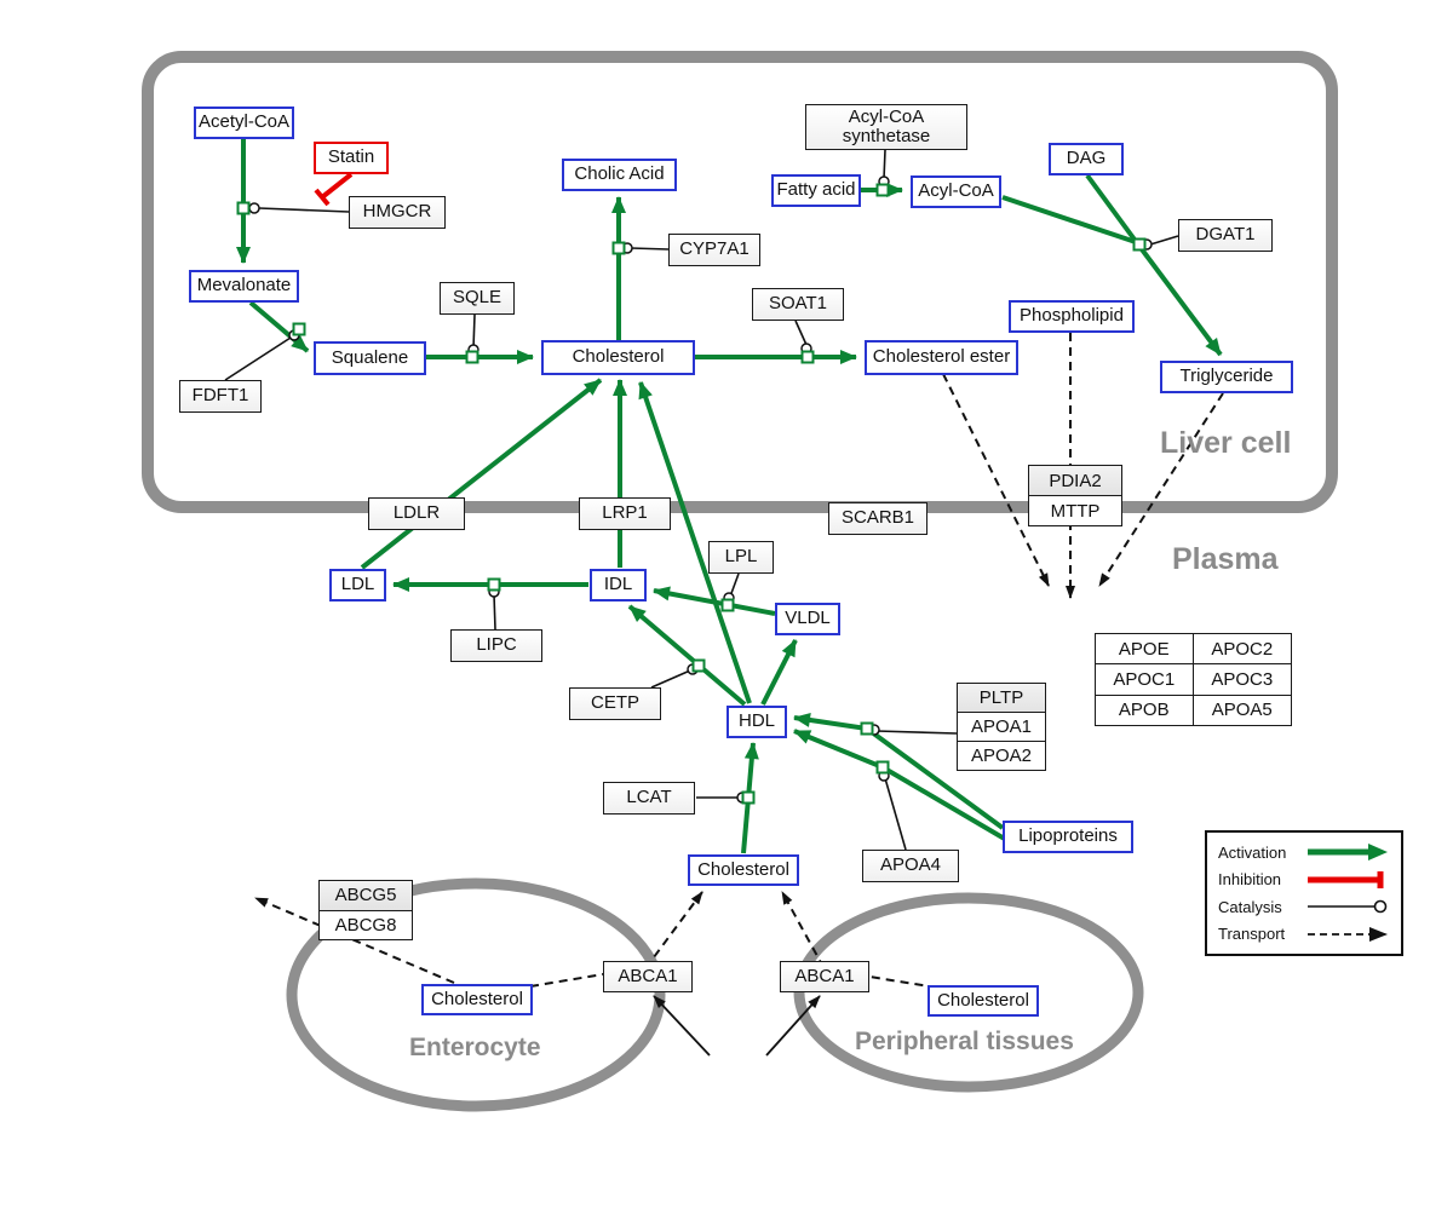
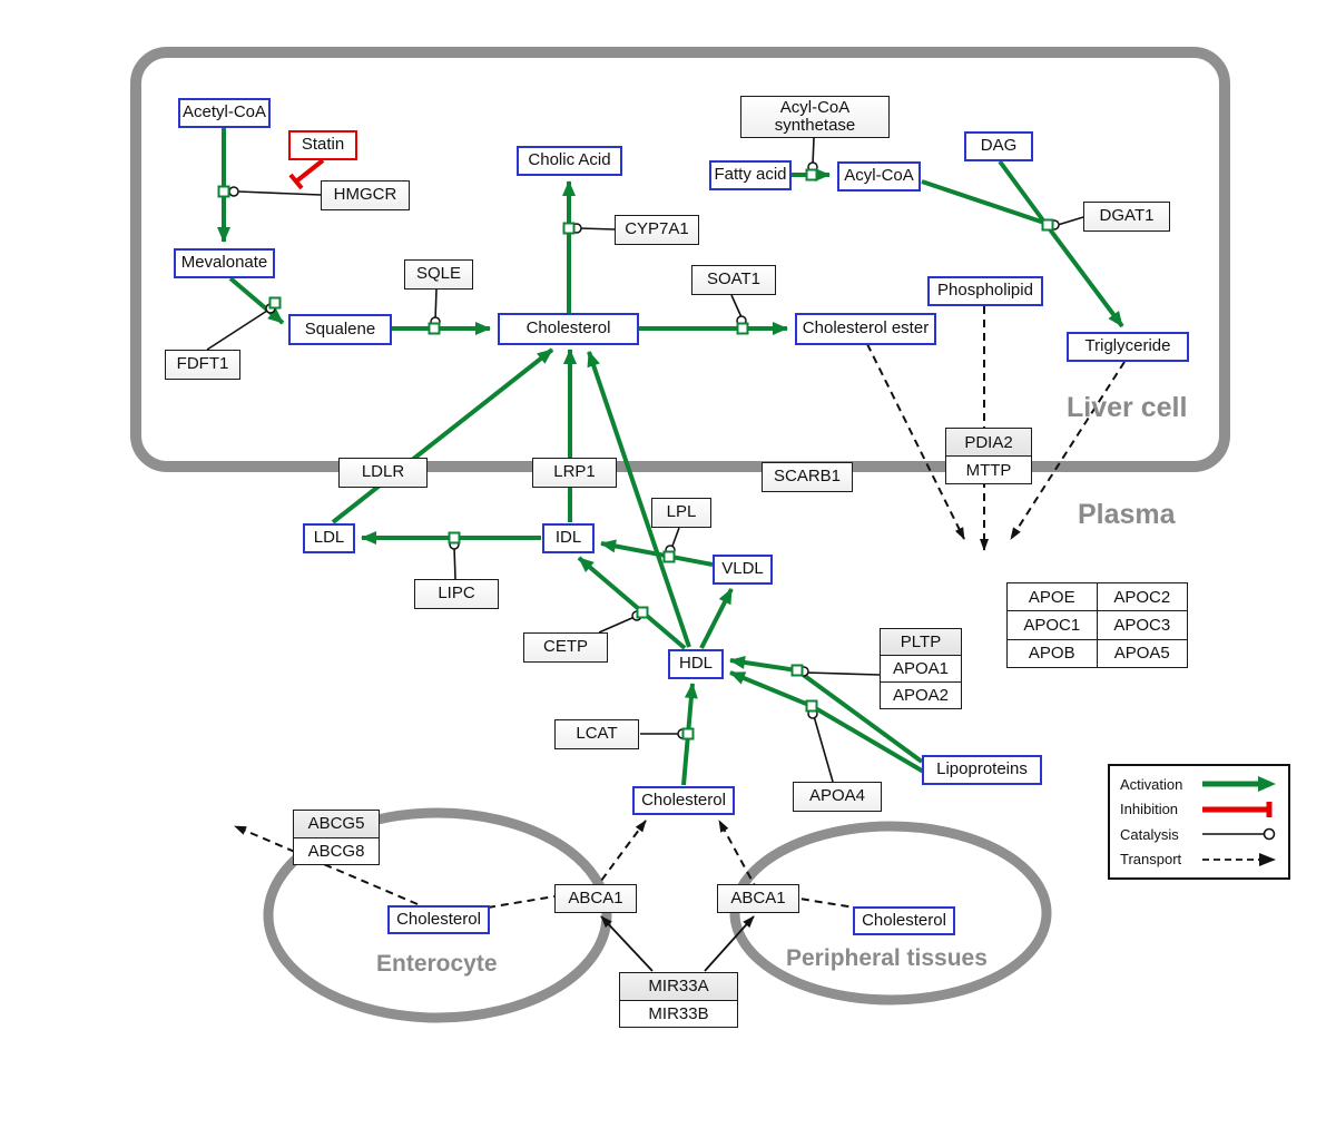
  Liver cell
  Plasma
  Enterocyte
  Peripheral tissues
  Acetyl-CoA
  Statin
  Mevalonate
  Squalene
  Cholic Acid
  Cholesterol
  Cholesterol ester
  Fatty acid
  Acyl-CoA
  DAG
  Phospholipid
  Triglyceride
  LDL
  IDL
  VLDL
  HDL
  Lipoproteins
  Cholesterol
  Cholesterol
  Cholesterol
  HMGCR
  FDFT1
  SQLE
  CYP7A1
  SOAT1
  Acyl-CoA
  synthetase
  DGAT1
  LDLR
  LRP1
  SCARB1
  LIPC
  LPL
  CETP
  LCAT
  APOA4
  ABCA1
  ABCA1
  PDIA2
  MTTP
  PLTP
  APOA1
  APOA2
  ABCG5
  ABCG8
+ MIR33A
+ MIR33B
  APOE
  APOC2
  APOC1
  APOC3
  APOB
  APOA5
  Activation
  Inhibition
  Catalysis
  Transport
